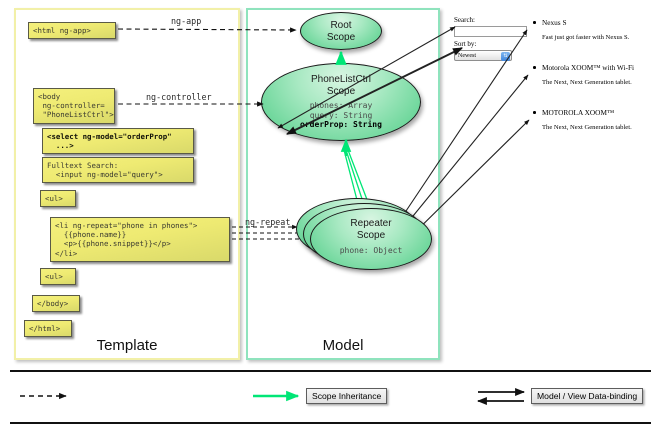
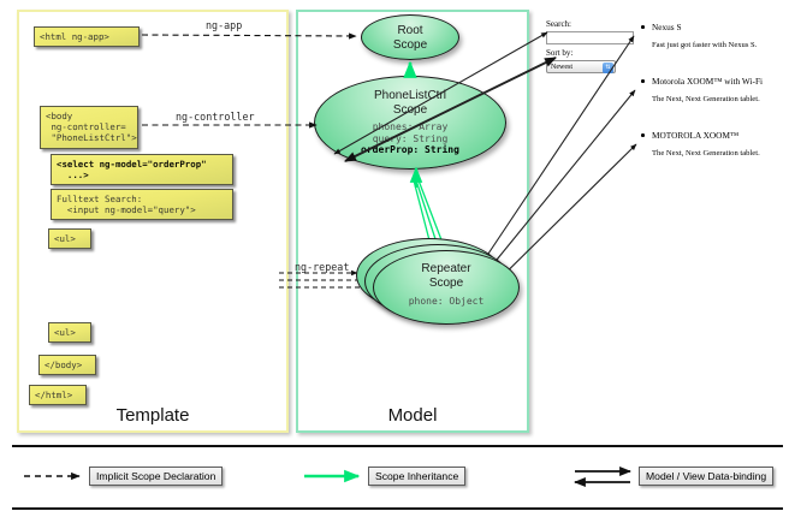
  Template
  Model
  <html ng-app>
  <body
  ng-controller=
  "PhoneListCtrl">
  <select ng-model="orderProp"
  ...>
  Fulltext Search:
  <input ng-model="query">
  <ul>
- <li ng-repeat="phone in phones">
- {{phone.name}}
- <p>{{phone.snippet}}</p>
- </li>
  <ul>
  </body>
  </html>
  Root
  Scope
  PhoneListCrl
  Scope
  pones: Array
  quey: String
  oderProp: String
  Repeater
  Scope
  phone: Object
  Search:
  Sort by:
  Nexus S
  Motorola XOOM™ with Wi-Fi
  MOTOROLA XOOM™
  ng-app
  ng-controller
  ng-repeat
+ Implicit Scope Declaration
  Scope Inheritance
  Model / View Data-binding
